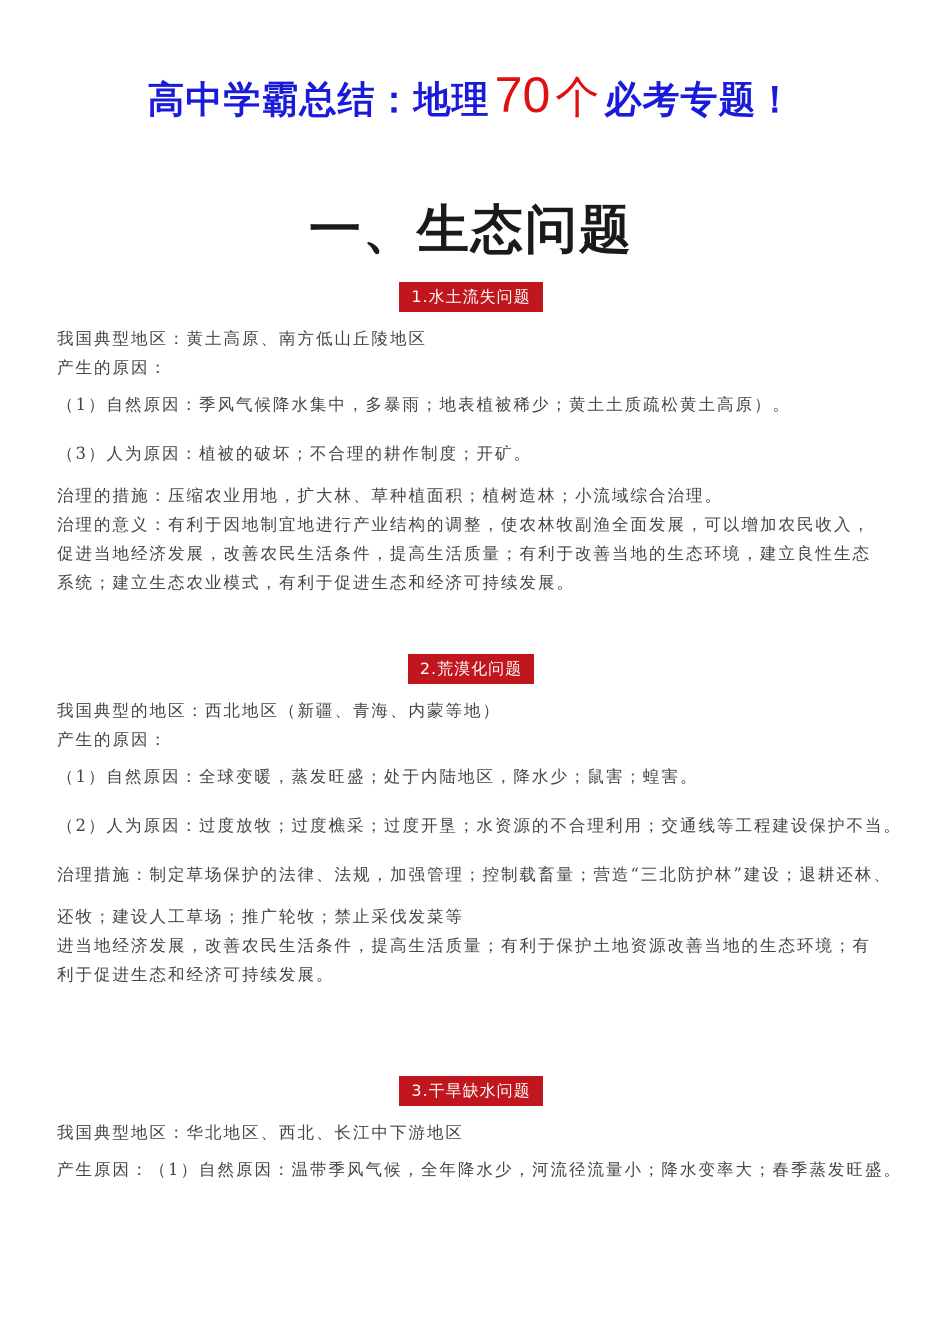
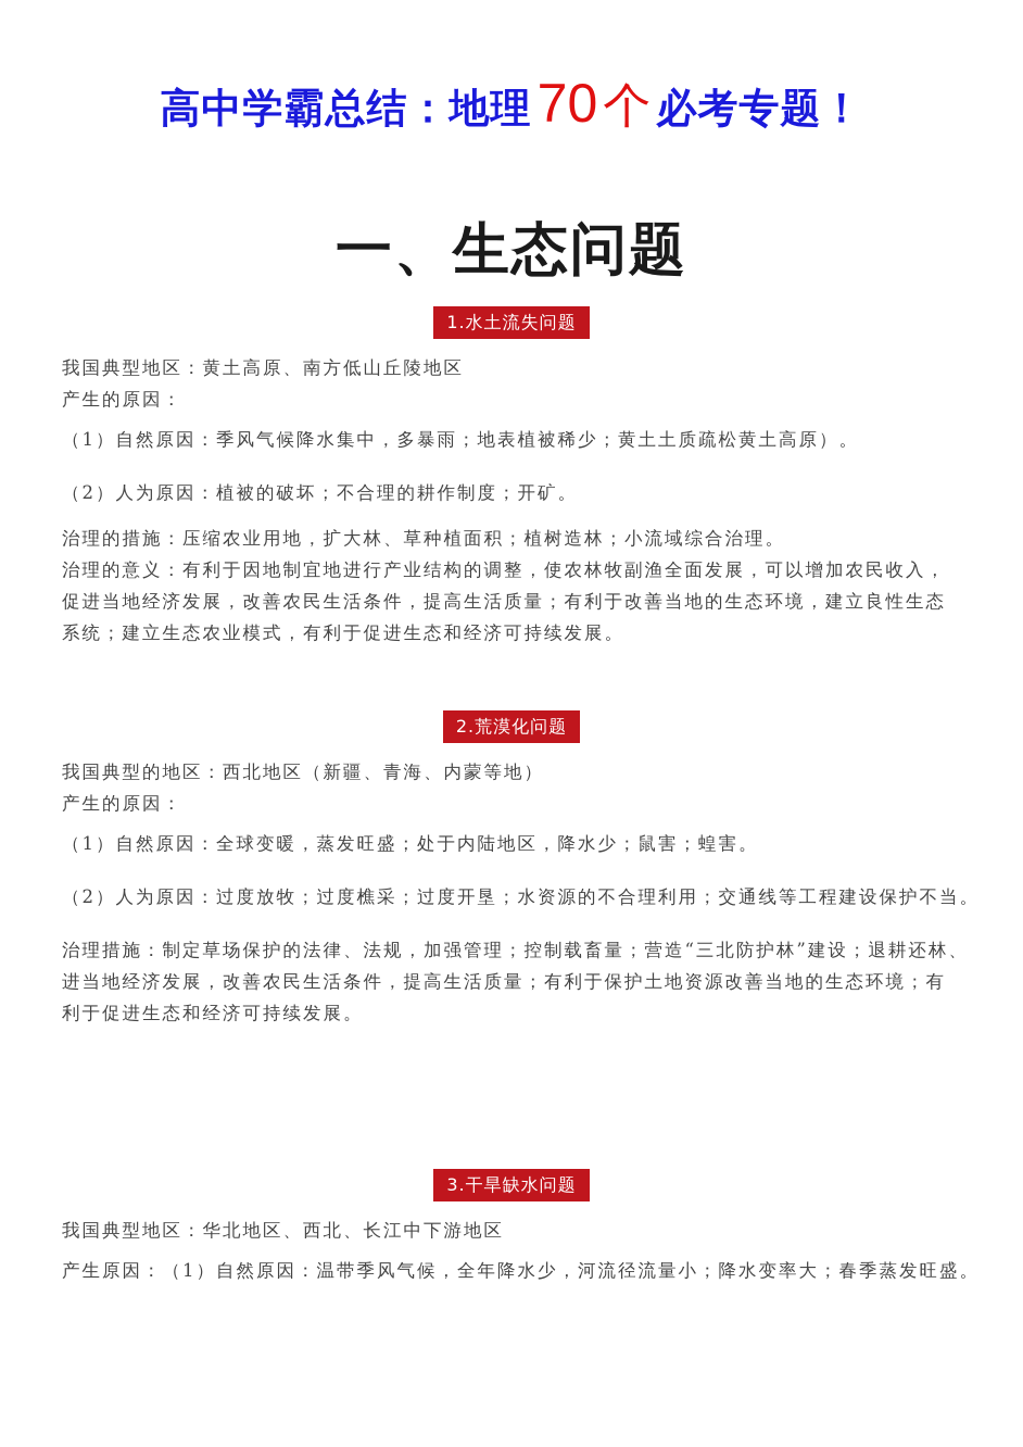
  高中学霸总结：地理 70 个 必考专题！
  一、生态问题
  1.水土流失问题
  我国典型地区：黄土高原、南方低山丘陵地区
  产生的原因：
  （1）自然原因：季风气候降水集中，多暴雨；地表植被稀少；黄土土质疏松黄土高原）。
- （3）人为原因：植被的破坏；不合理的耕作制度；开矿。
+ （2）人为原因：植被的破坏；不合理的耕作制度；开矿。
  治理的措施：压缩农业用地，扩大林、草种植面积；植树造林；小流域综合治理。
  治理的意义：有利于因地制宜地进行产业结构的调整，使农林牧副渔全面发展，可以增加农民收入，
  促进当地经济发展，改善农民生活条件，提高生活质量；有利于改善当地的生态环境，建立良性生态
  系统；建立生态农业模式，有利于促进生态和经济可持续发展。
  2.荒漠化问题
  我国典型的地区：西北地区（新疆、青海、内蒙等地）
  产生的原因：
  （1）自然原因：全球变暖，蒸发旺盛；处于内陆地区，降水少；鼠害；蝗害。
  （2）人为原因：过度放牧；过度樵采；过度开垦；水资源的不合理利用；交通线等工程建设保护不当。
  治理措施：制定草场保护的法律、法规，加强管理；控制载畜量；营造“三北防护林”建设；退耕还林、
- 还牧；建设人工草场；推广轮牧；禁止采伐发菜等
  进当地经济发展，改善农民生活条件，提高生活质量；有利于保护土地资源改善当地的生态环境；有
  利于促进生态和经济可持续发展。
  3.干旱缺水问题
  我国典型地区：华北地区、西北、长江中下游地区
  产生原因：（1）自然原因：温带季风气候，全年降水少，河流径流量小；降水变率大；春季蒸发旺盛。
